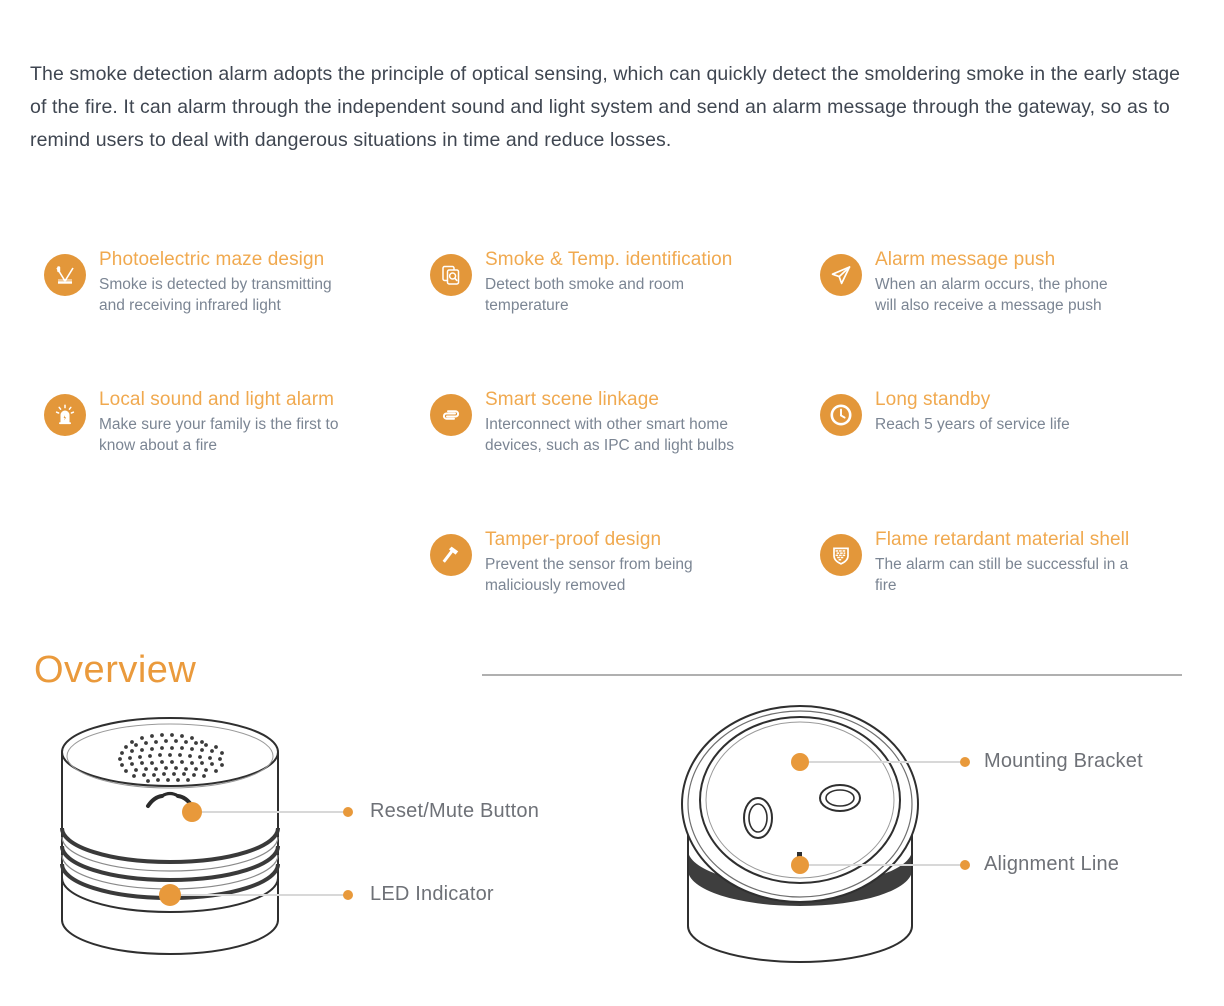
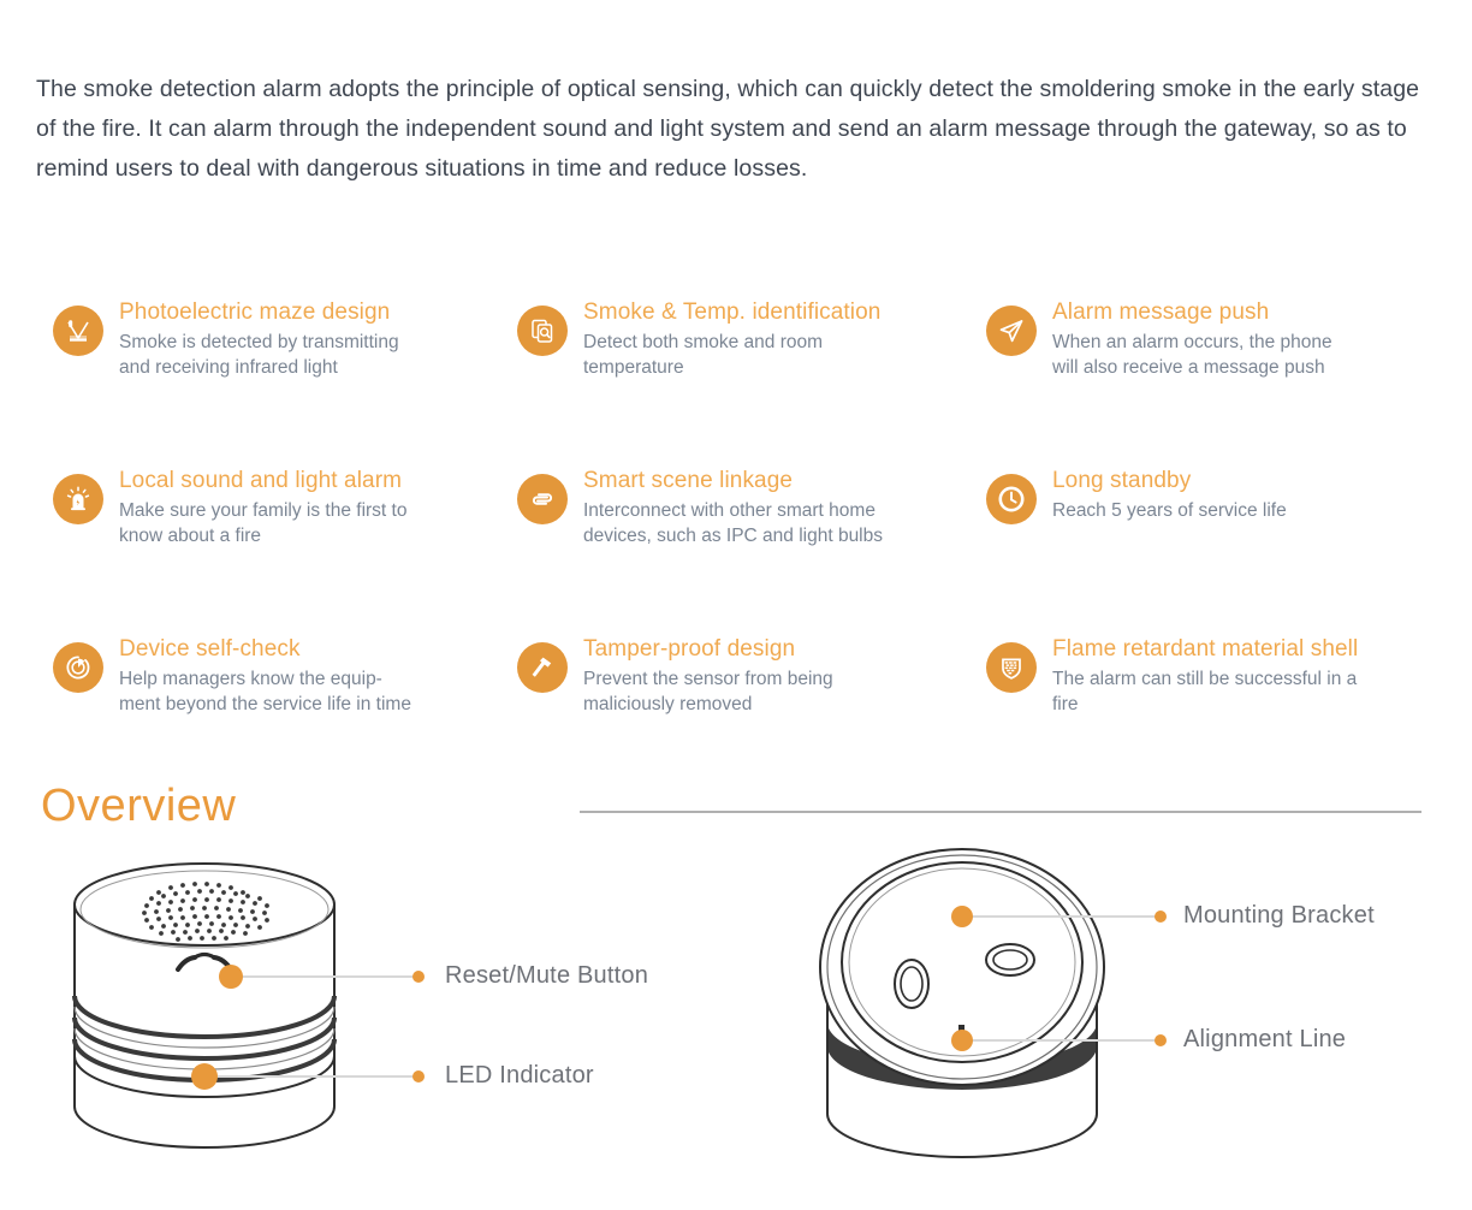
  The smoke detection alarm adopts the principle of optical sensing, which can quickly detect the smoldering smoke in the early stage of the fire. It can alarm through the independent sound and light system and send an alarm message through the gateway, so as to remind users to deal with dangerous situations in time and reduce losses.
  Photoelectric maze design
  Smoke is detected by transmitting
  and receiving infrared light
  Smoke & Temp. identification
  Detect both smoke and room
  temperature
  Alarm message push
  When an alarm occurs, the phone
  will also receive a message push
  Local sound and light alarm
  Make sure your family is the first to
  know about a fire
  Smart scene linkage
  Interconnect with other smart home
  devices, such as IPC and light bulbs
  Long standby
  Reach 5 years of service life
+ Device self-check
+ Help managers know the equip-
+ ment beyond the service life in time
  Tamper-proof design
  Prevent the sensor from being
  maliciously removed
  Flame retardant material shell
  The alarm can still be successful in a
  fire
  Overview
  Reset/Mute Button
  LED Indicator
  Mounting Bracket
  Alignment Line
